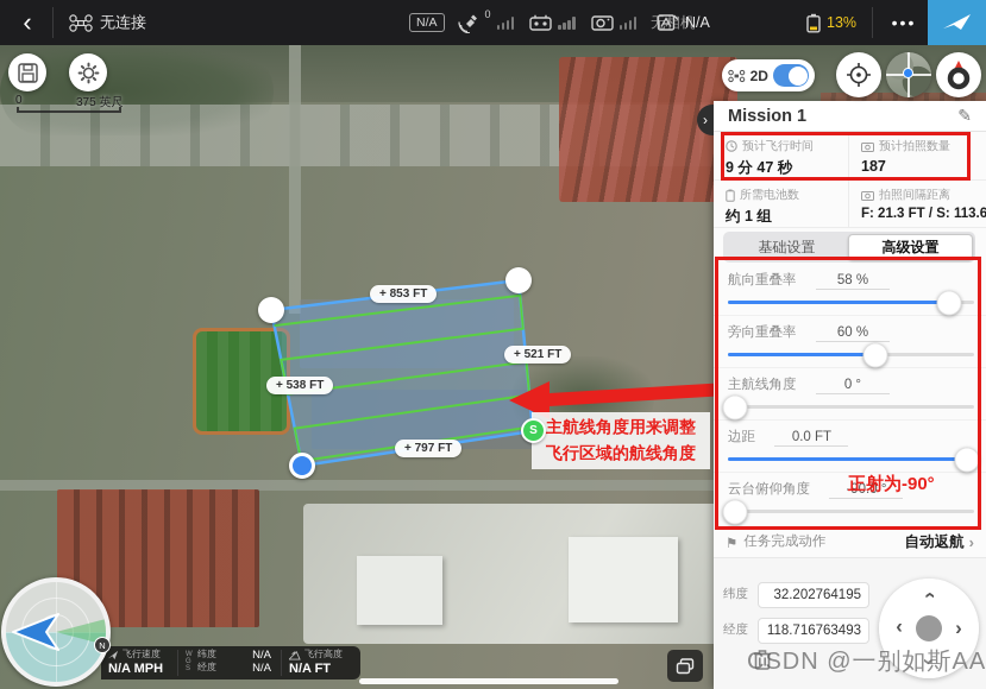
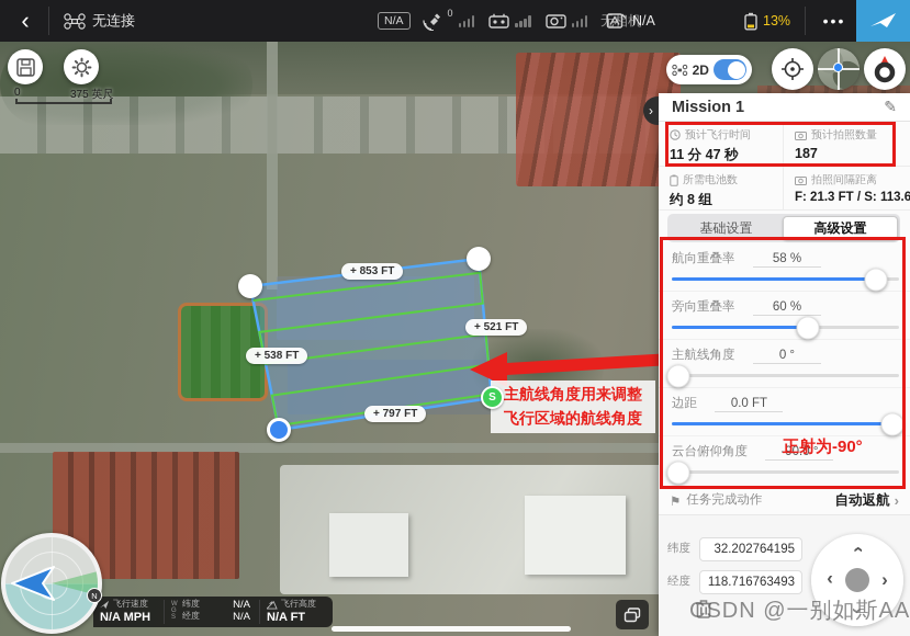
  0
  375 英尺
  + 853 FT
  + 521 FT
  + 538 FT
  + 797 FT
  主航线角度用来调整
  飞行区域的航线角度
  S
  ‹
  无连接
  N/A
  0
  N/A
  13%
  •••
  2D
  ›
  Mission 1
  ✎
  预计飞行时间
- 9 分 47 秒
+ 11 分 47 秒
  预计拍照数量
  187
  所需电池数
- 约 1 组
+ 约 8 组
  拍照间隔距离
  F: 21.3 FT / S: 113.6
  基础设置
  高级设置
  航向重叠率 58 %
  旁向重叠率 60 %
  主航线角度 0 °
  边距 0.0 FT
  云台俯仰角度 -90.0 °
  ⚑
  任务完成动作
  自动返航
  ›
  纬度
  32.202764195
  经度
  118.716763493
  ›
  正射为-90°
  飞行速度
  N/A MPH
  纬度
  N/A
  经度
  N/A
  飞行高度
  N/A FT
  N
  CSDN @一别如斯AA
